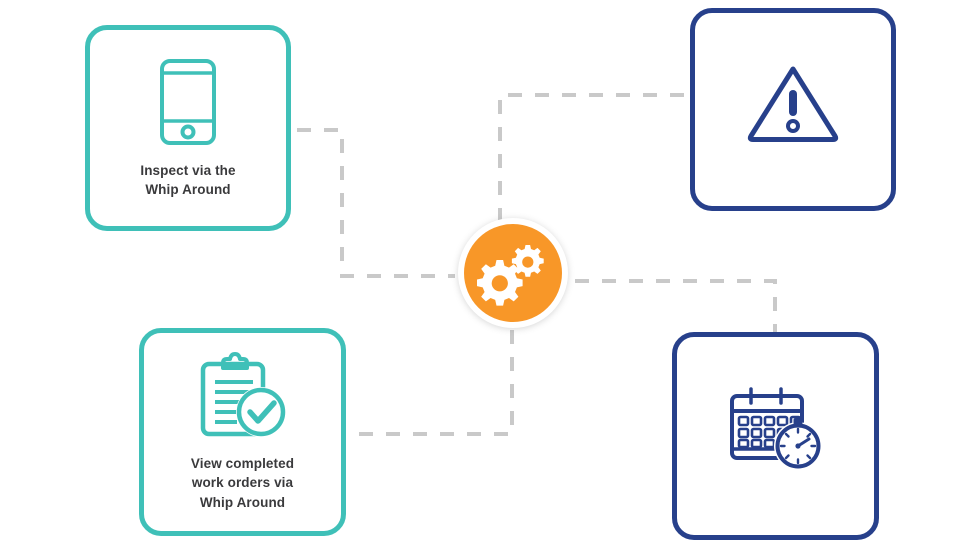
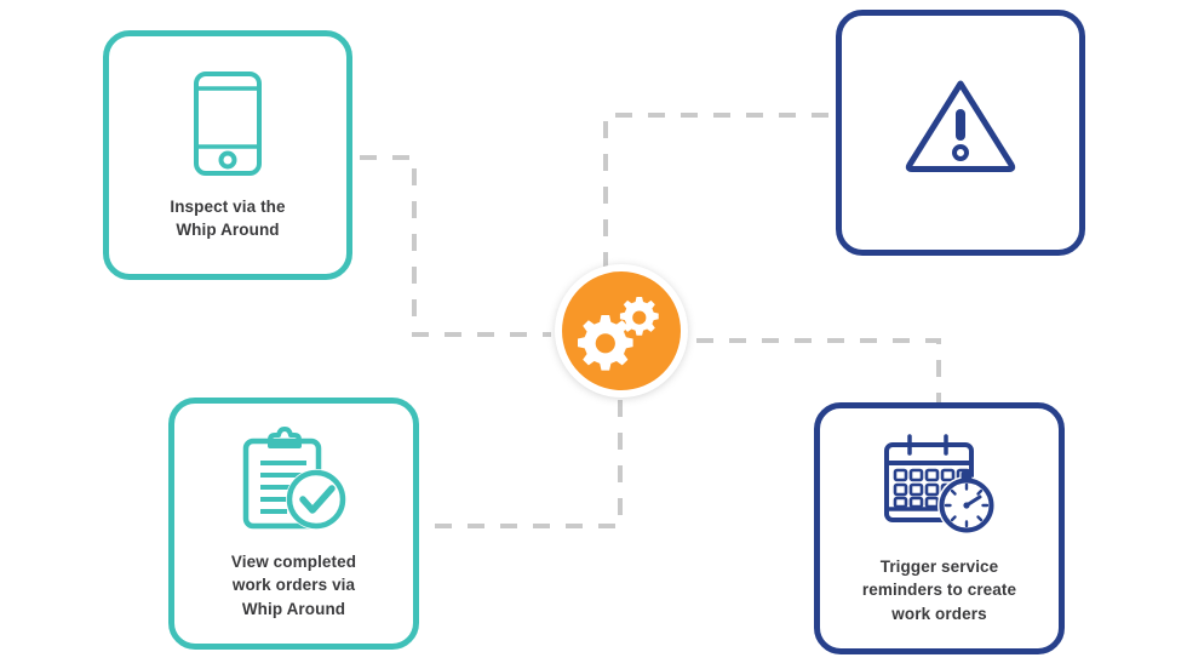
  Inspect via the
  Whip Around
  View completed
  work orders via
  Whip Around
+ Trigger service
+ reminders to create
+ work orders
